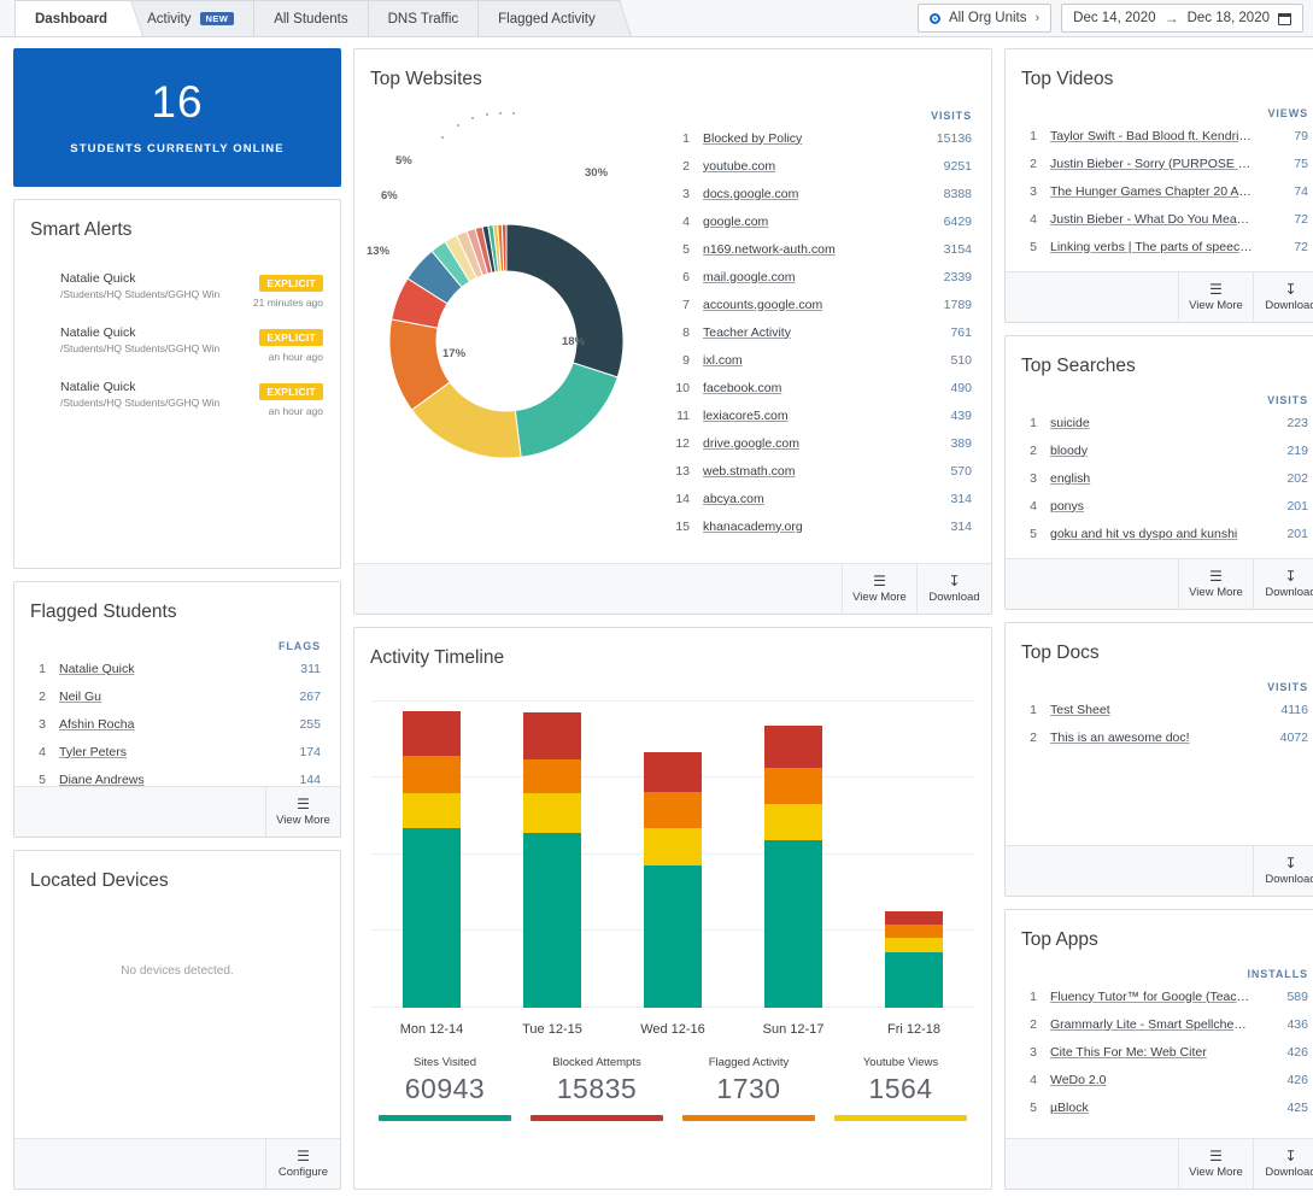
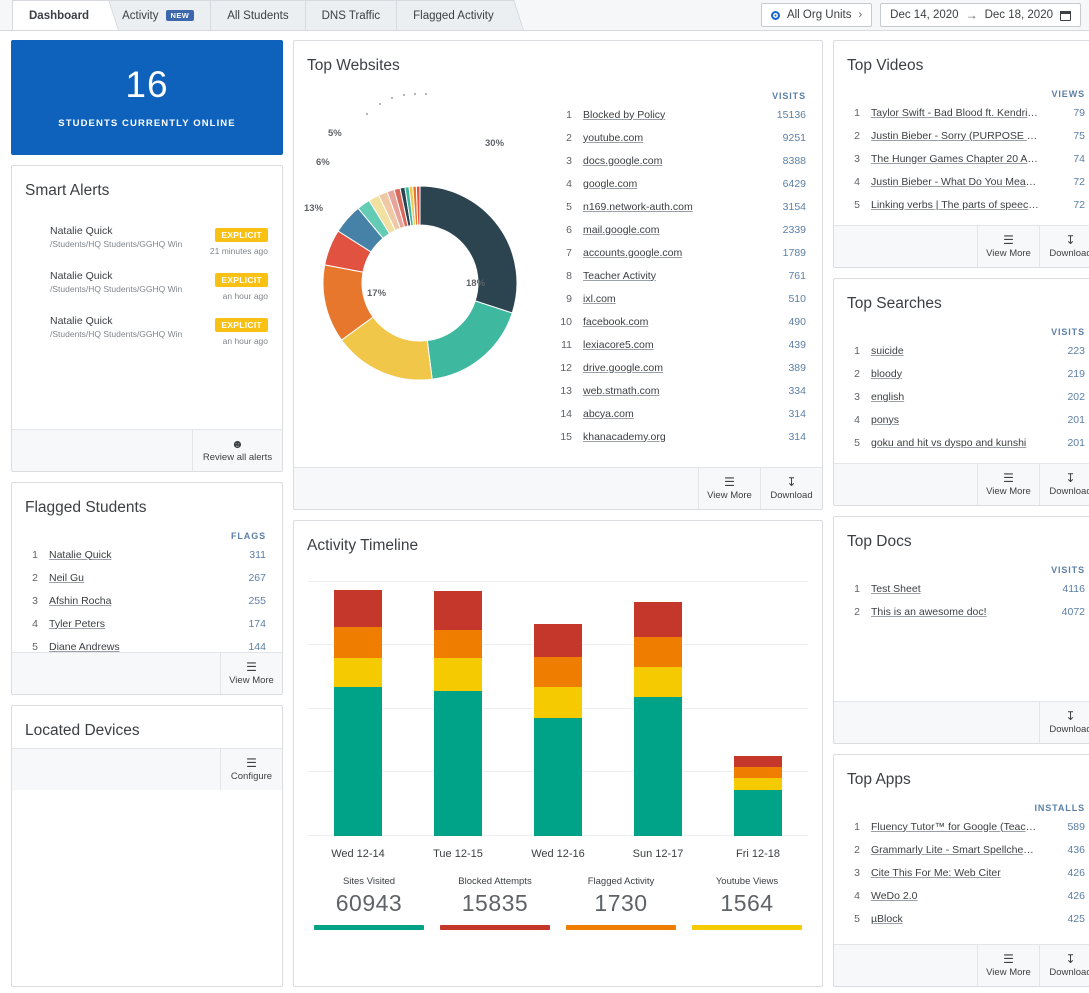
  Dashboard
  Activity
  NEW
  All Students
  DNS Traffic
  Flagged Activity
  All Org Units
  ›
  Dec 14, 2020
  →
  Dec 18, 2020
  16
  STUDENTS CURRENTLY ONLINE
  Smart Alerts
  Natalie Quick
  /Students/HQ Students/GGHQ Win
  EXPLICIT
  21 minutes ago
  Natalie Quick
  /Students/HQ Students/GGHQ Win
  EXPLICIT
  an hour ago
  Natalie Quick
  /Students/HQ Students/GGHQ Win
  EXPLICIT
  an hour ago
+ ☻
+ Review all alerts
  Flagged Students
  FLAGS
  1
  Natalie Quick
  311
  2
  Neil Gu
  267
  3
  Afshin Rocha
  255
  4
  Tyler Peters
  174
  5
  Diane Andrews
  144
  ☰
  View More
  Located Devices
- No devices detected.
  ☰
  Configure
  Top Websites
  30%
  18%
  17%
  13%
  6%
  5%
  VISITS
  1
  Blocked by Policy
  15136
  2
  youtube.com
  9251
  3
  docs.google.com
  8388
  4
  google.com
  6429
  5
  n169.network-auth.com
  3154
  6
  mail.google.com
  2339
  7
  accounts.google.com
  1789
  8
  Teacher Activity
  761
  9
  ixl.com
  510
  10
  facebook.com
  490
  11
  lexiacore5.com
  439
  12
  drive.google.com
  389
  13
  web.stmath.com
- 570
+ 334
  14
  abcya.com
  314
  15
  khanacademy.org
  314
  ☰
  View More
  ↧
  Download
  Activity Timeline
- Mon 12-14
+ Wed 12-14
  Tue 12-15
  Wed 12-16
  Sun 12-17
  Fri 12-18
  Sites Visited
  60943
  Blocked Attempts
  15835
  Flagged Activity
  1730
  Youtube Views
  1564
  Top Videos
  VIEWS
  1
  Taylor Swift - Bad Blood ft. Kendric...
  79
  2
  Justin Bieber - Sorry (PURPOSE : T...
  75
  3
  The Hunger Games Chapter 20 Au...
  74
  4
  Justin Bieber - What Do You Mean?...
  72
  5
  Linking verbs | The parts of speech...
  72
  ☰
  View More
  ↧
  Downloa
  Top Searches
  VISITS
  1
  suicide
  223
  2
  bloody
  219
  3
  english
  202
  4
  ponys
  201
  5
  goku and hit vs dyspo and kunshi
  201
  ☰
  View More
  ↧
  Downloa
  Top Docs
  VISITS
  1
  Test Sheet
  4116
  2
  This is an awesome doc!
  4072
  ↧
  Downloa
  Top Apps
  INSTALLS
  1
  Fluency Tutor™ for Google (Teacher...
  589
  2
  Grammarly Lite - Smart Spellchecker
  436
  3
  Cite This For Me: Web Citer
  426
  4
  WeDo 2.0
  426
  5
  µBlock
  425
  ☰
  View More
  ↧
  Downloa
